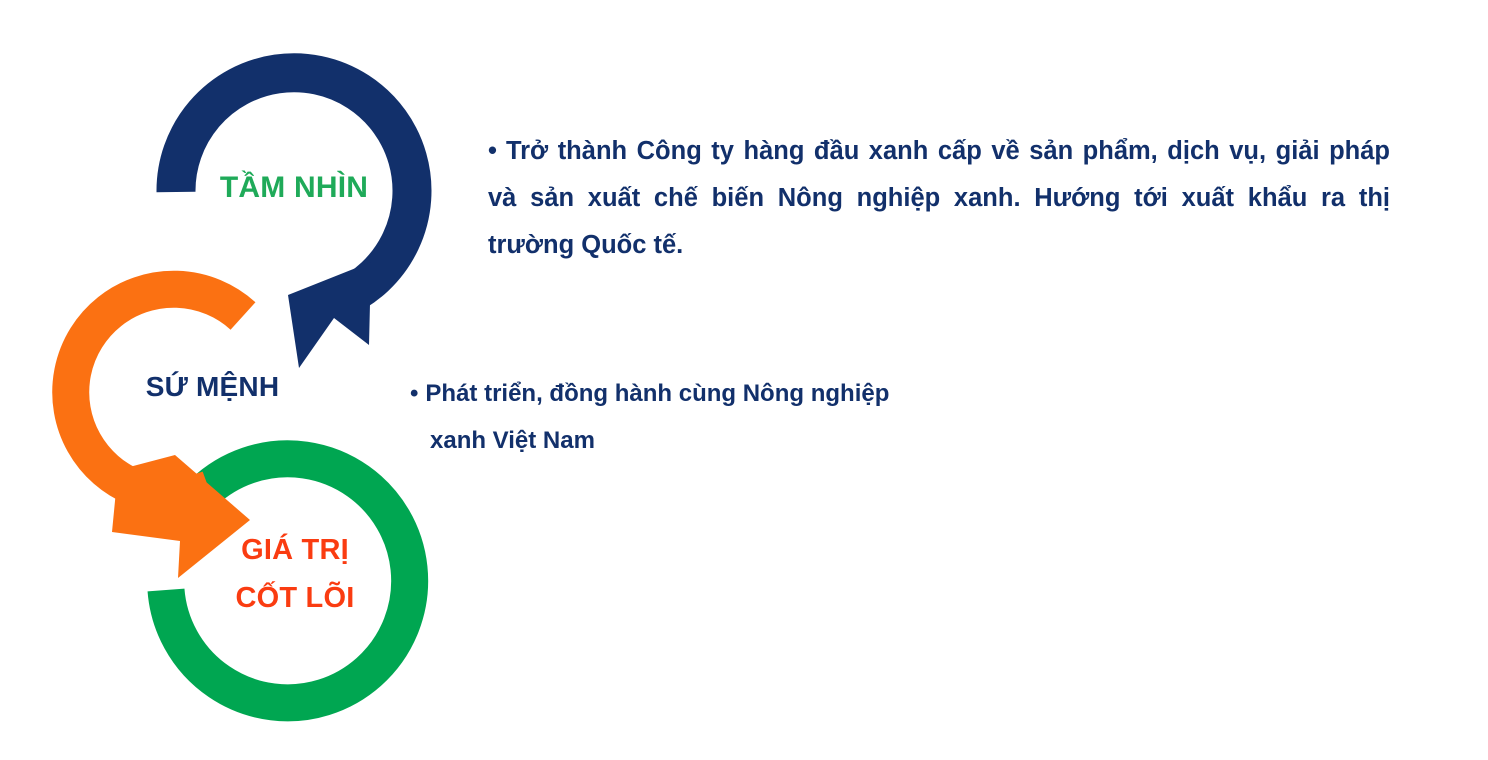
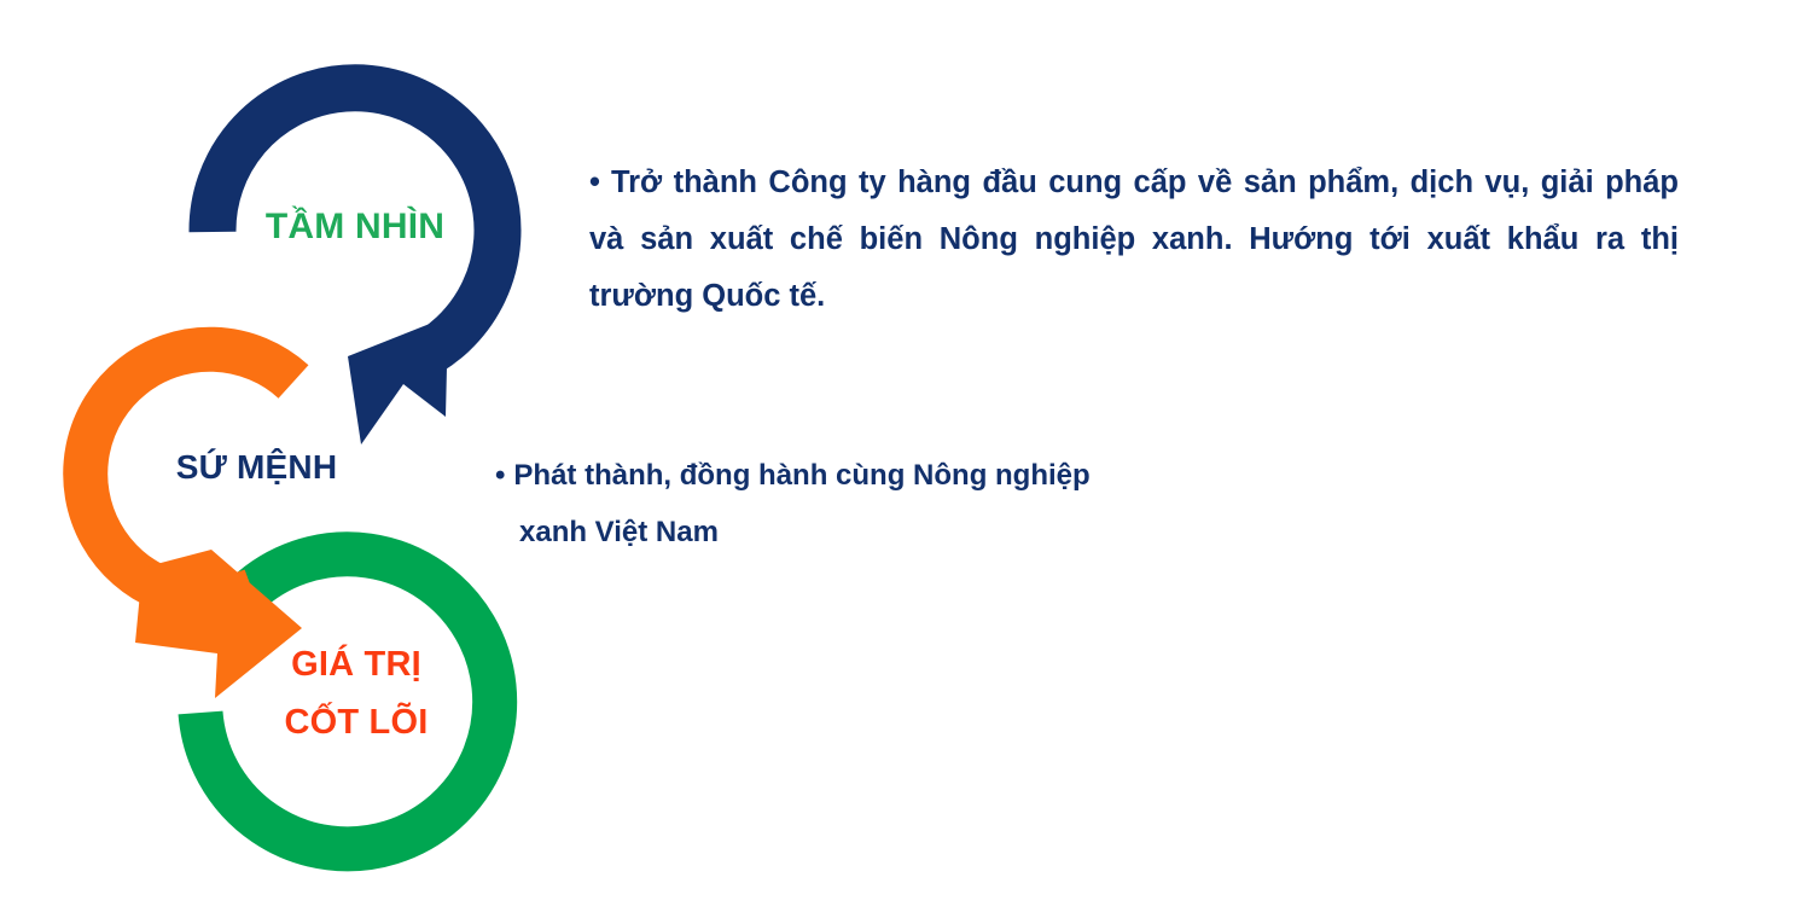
  TẦM NHÌN
  SỨ MỆNH
  GIÁ TRỊ
  CỐT LÕI
- •Trở thành Công ty hàng đầu xanh cấp về sản phẩm, dịch vụ, giải pháp và sản xuất chế biến Nông nghiệp xanh. Hướng tới xuất khẩu ra thị trường Quốc tế.
+ •Trở thành Công ty hàng đầu cung cấp về sản phẩm, dịch vụ, giải pháp và sản xuất chế biến Nông nghiệp xanh. Hướng tới xuất khẩu ra thị trường Quốc tế.
- •Phát triển, đồng hành cùng Nông nghiệp
+ •Phát thành, đồng hành cùng Nông nghiệp
  xanh Việt Nam
